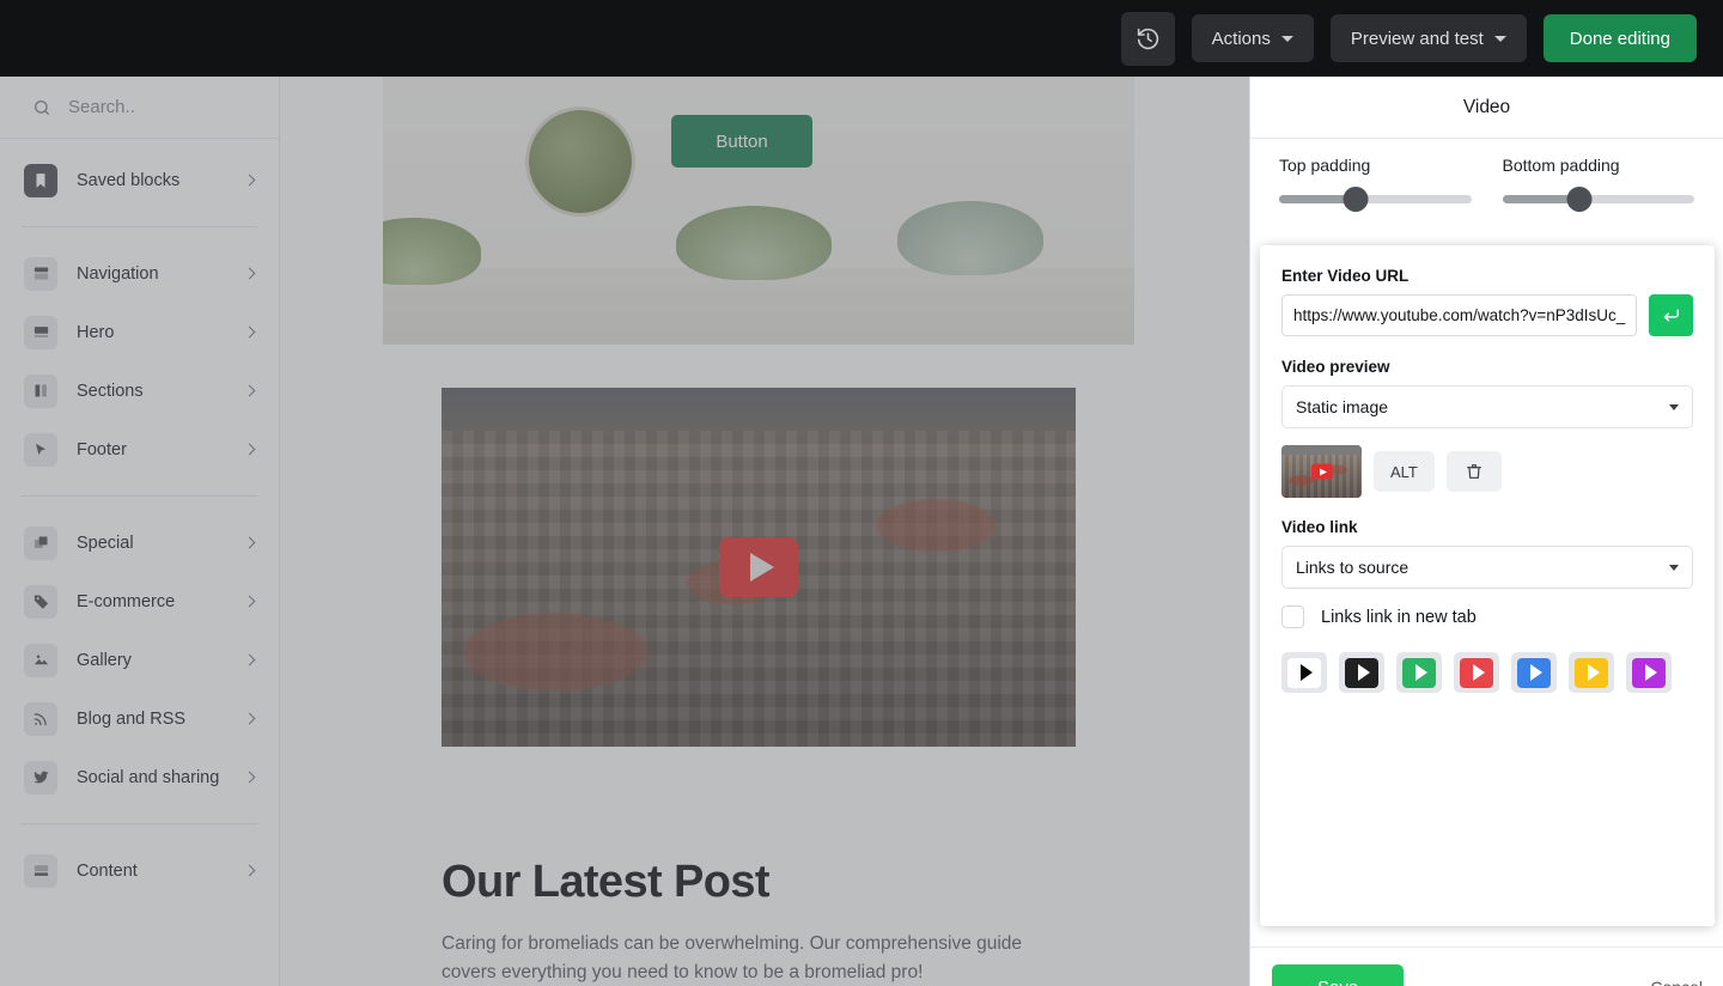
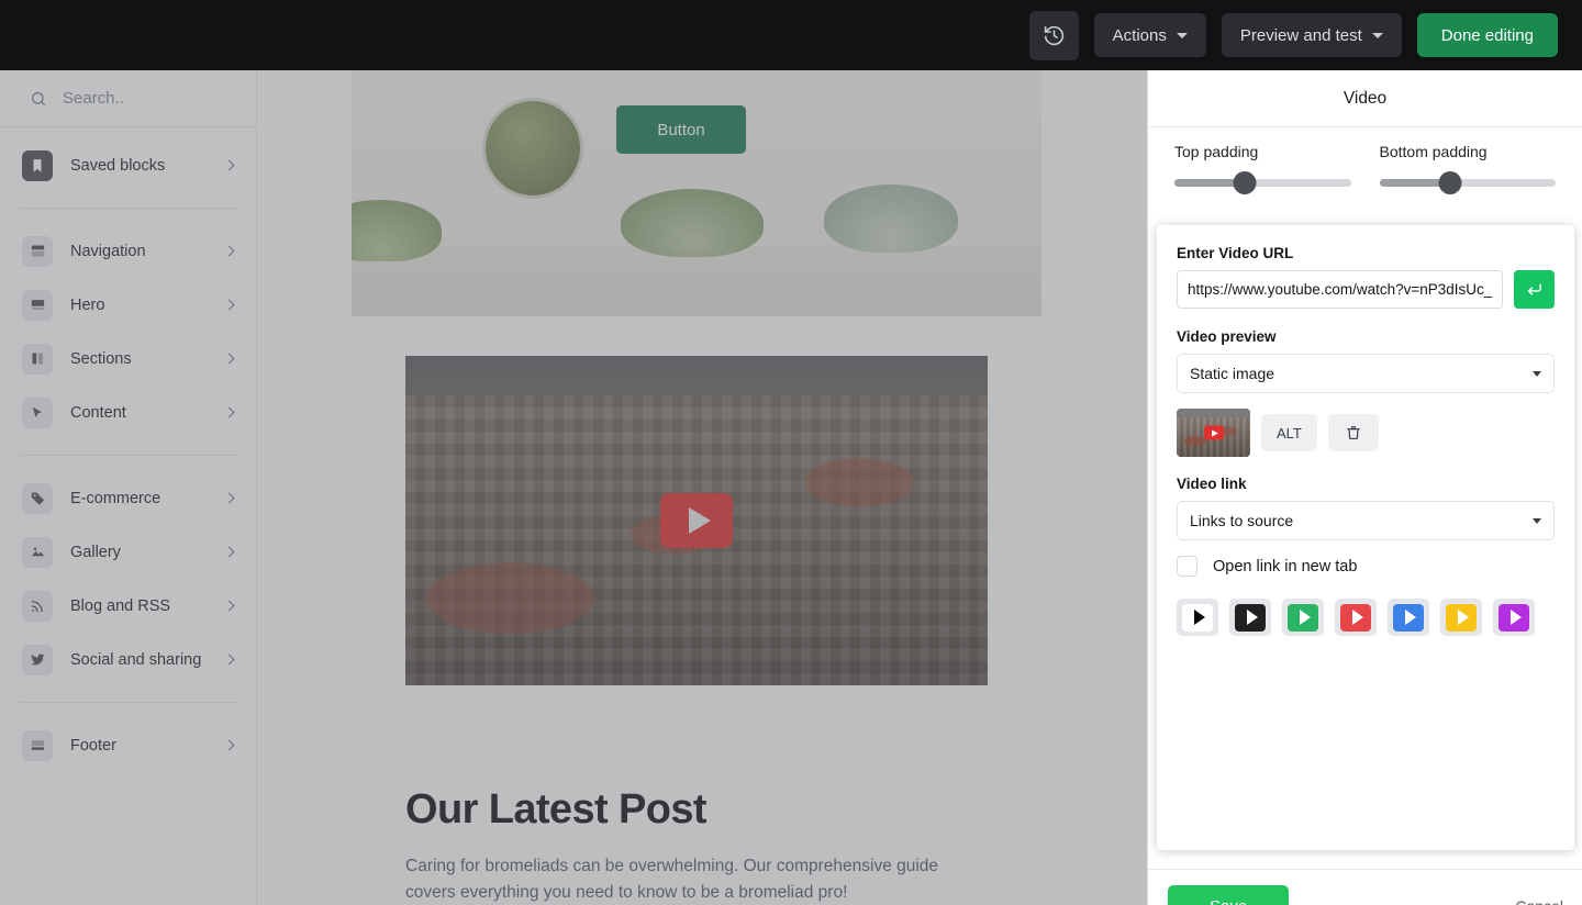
  Actions
  Preview and test
  Done editing
  Search..
  Saved blocks
  Navigation
  Hero
  Sections
- Footer
+ Content
- Special
  E-commerce
  Gallery
  Blog and RSS
  Social and sharing
- Content
+ Footer
  Button
  Our Latest Post
  Caring for bromeliads can be overwhelming. Our comprehensive guide covers everything you need to know to be a bromeliad pro!
  Video
  Top padding
  Bottom padding
  Enter Video URL
  https://www.youtube.com/watch?v=nP3dIsUc_
  Video preview
  Static image
  ALT
  Video link
  Links to source
- Links link in new tab
+ Open link in new tab
